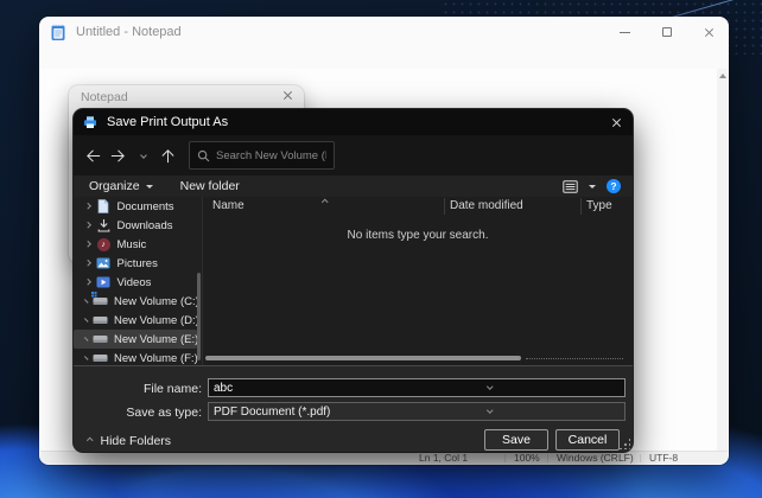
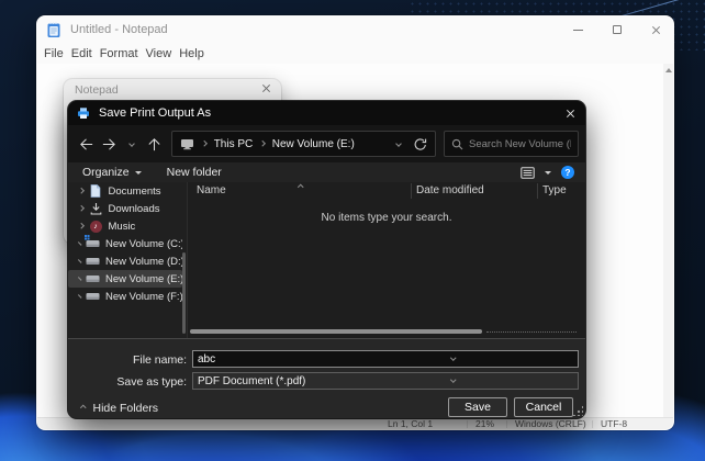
  Untitled - Notepad
+ File
+ Edit
+ Format
+ View
+ Help
  Ln 1, Col 1
- 100%
+ 21%
  Windows (CRLF)
  UTF-8
  Notepad
  Save Print Output As
+ This PC
+ New Volume (E:)
  Search New Volume (
  Organize
  New folder
  Documents
  Downloads
  Music
- Pictures
- Videos
  New Volume (C:
  New Volume (D:
  New Volume (E:
  New Volume (F:
  Name
  Date modified
  Type
  No items type your search.
  File name:
  abc
  Save as type:
  PDF Document (*.pdf)
  Hide Folders
  Save
  Cancel
